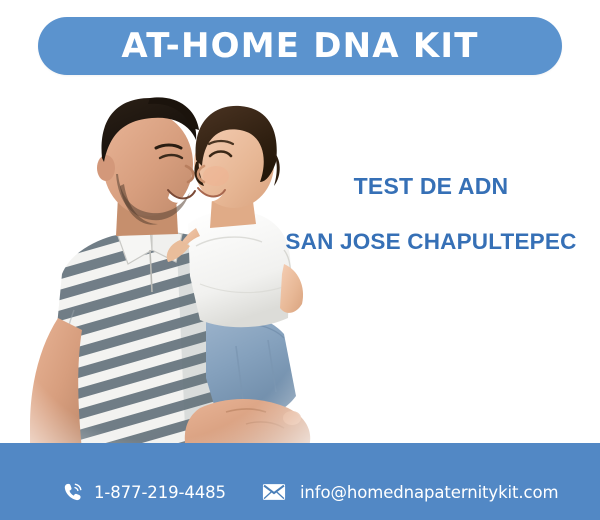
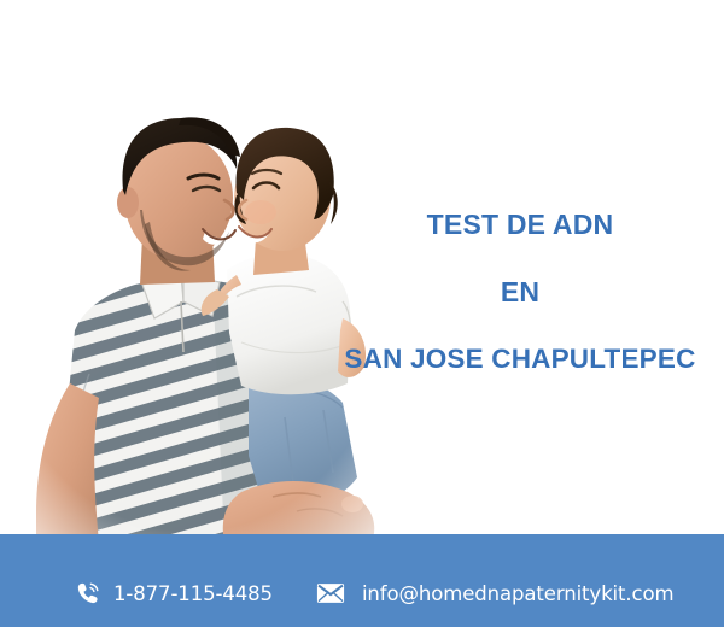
- AT-HOME DNA KIT
  TEST DE ADN
+ EN
  SAN JOSE CHAPULTEPEC
- 1-877-219-4485
+ 1-877-115-4485
  info@homednapaternitykit.com
